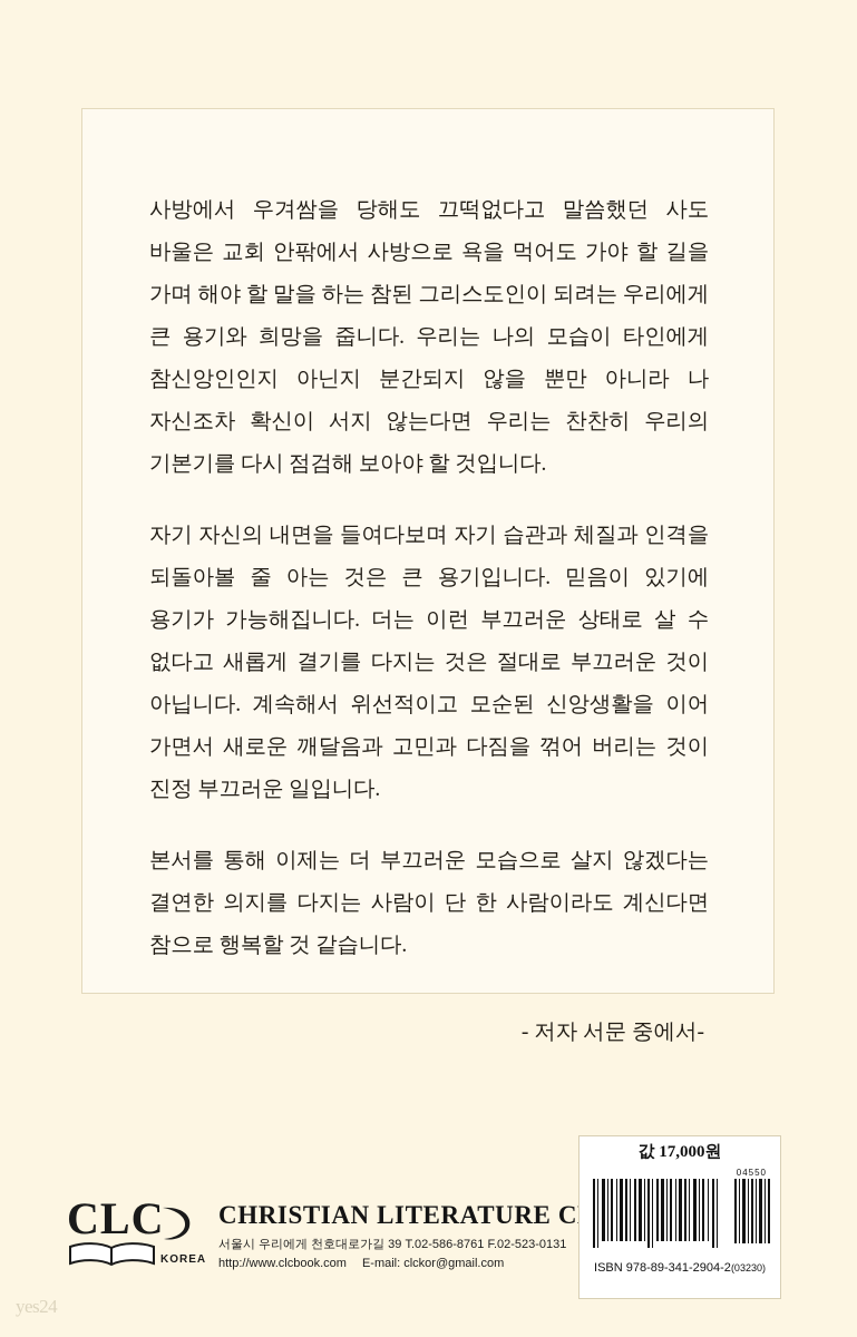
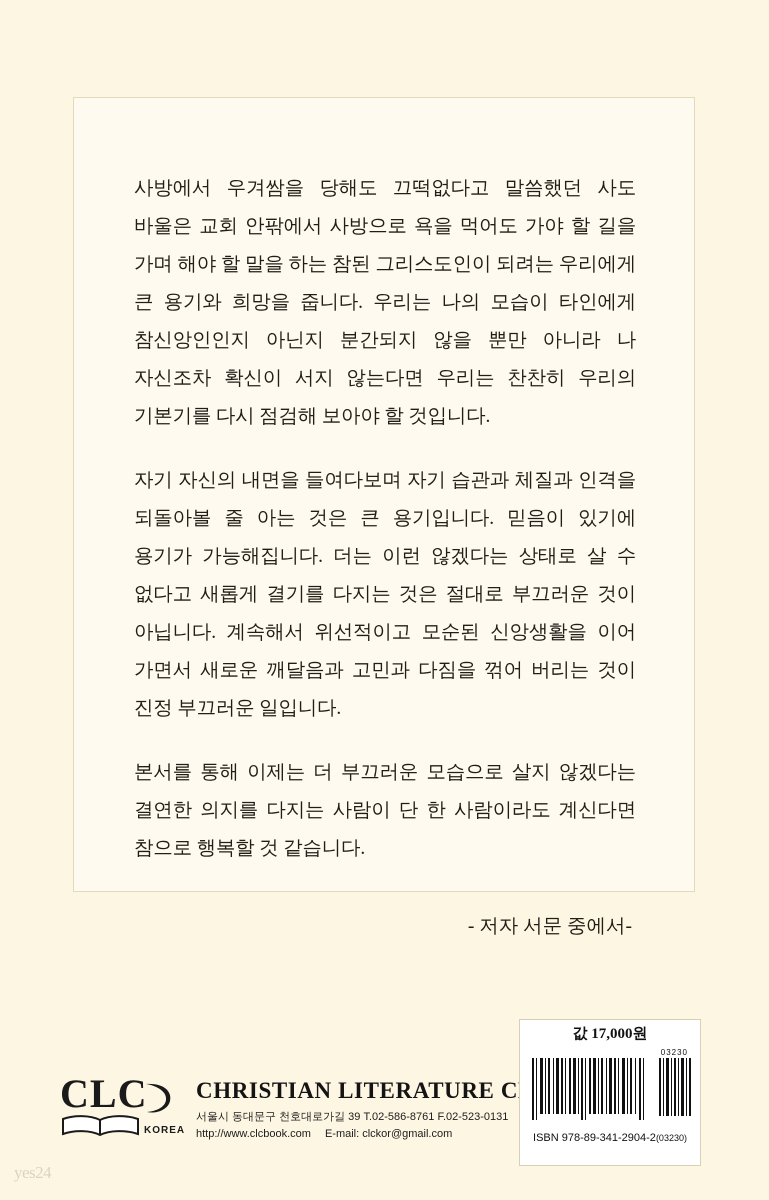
  사방에서 우겨쌈을 당해도 끄떡없다고 말씀했던 사도 바울은 교회 안팎에서 사방으로 욕을 먹어도 가야 할 길을 가며 해야 할 말을 하는 참된 그리스도인이 되려는 우리에게 큰 용기와 희망을 줍니다. 우리는 나의 모습이 타인에게 참신앙인인지 아닌지 분간되지 않을 뿐만 아니라 나 자신조차 확신이 서지 않는다면 우리는 찬찬히 우리의 기본기를 다시 점검해 보아야 할 것입니다.
- 자기 자신의 내면을 들여다보며 자기 습관과 체질과 인격을 되돌아볼 줄 아는 것은 큰 용기입니다. 믿음이 있기에 용기가 가능해집니다. 더는 이런 부끄러운 상태로 살 수 없다고 새롭게 결기를 다지는 것은 절대로 부끄러운 것이 아닙니다. 계속해서 위선적이고 모순된 신앙생활을 이어 가면서 새로운 깨달음과 고민과 다짐을 꺾어 버리는 것이 진정 부끄러운 일입니다.
+ 자기 자신의 내면을 들여다보며 자기 습관과 체질과 인격을 되돌아볼 줄 아는 것은 큰 용기입니다. 믿음이 있기에 용기가 가능해집니다. 더는 이런 않겠다는 상태로 살 수 없다고 새롭게 결기를 다지는 것은 절대로 부끄러운 것이 아닙니다. 계속해서 위선적이고 모순된 신앙생활을 이어 가면서 새로운 깨달음과 고민과 다짐을 꺾어 버리는 것이 진정 부끄러운 일입니다.
  본서를 통해 이제는 더 부끄러운 모습으로 살지 않겠다는 결연한 의지를 다지는 사람이 단 한 사람이라도 계신다면 참으로 행복할 것 같습니다.
  - 저자 서문 중에서-
  CLC
  KOREA
  CHRISTIAN LITERATURE C
- 서울시 우리에게 천호대로가길 39 T.02-586-8761 F.02-523-0131
+ 서울시 동대문구 천호대로가길 39 T.02-586-8761 F.02-523-0131
  http://www.clcbook.com E-mail: clckor@gmail.com
  값 17,000원
- 04550
+ 03230
  ISBN 978-89-341-2904-2(03230)
  yes24
